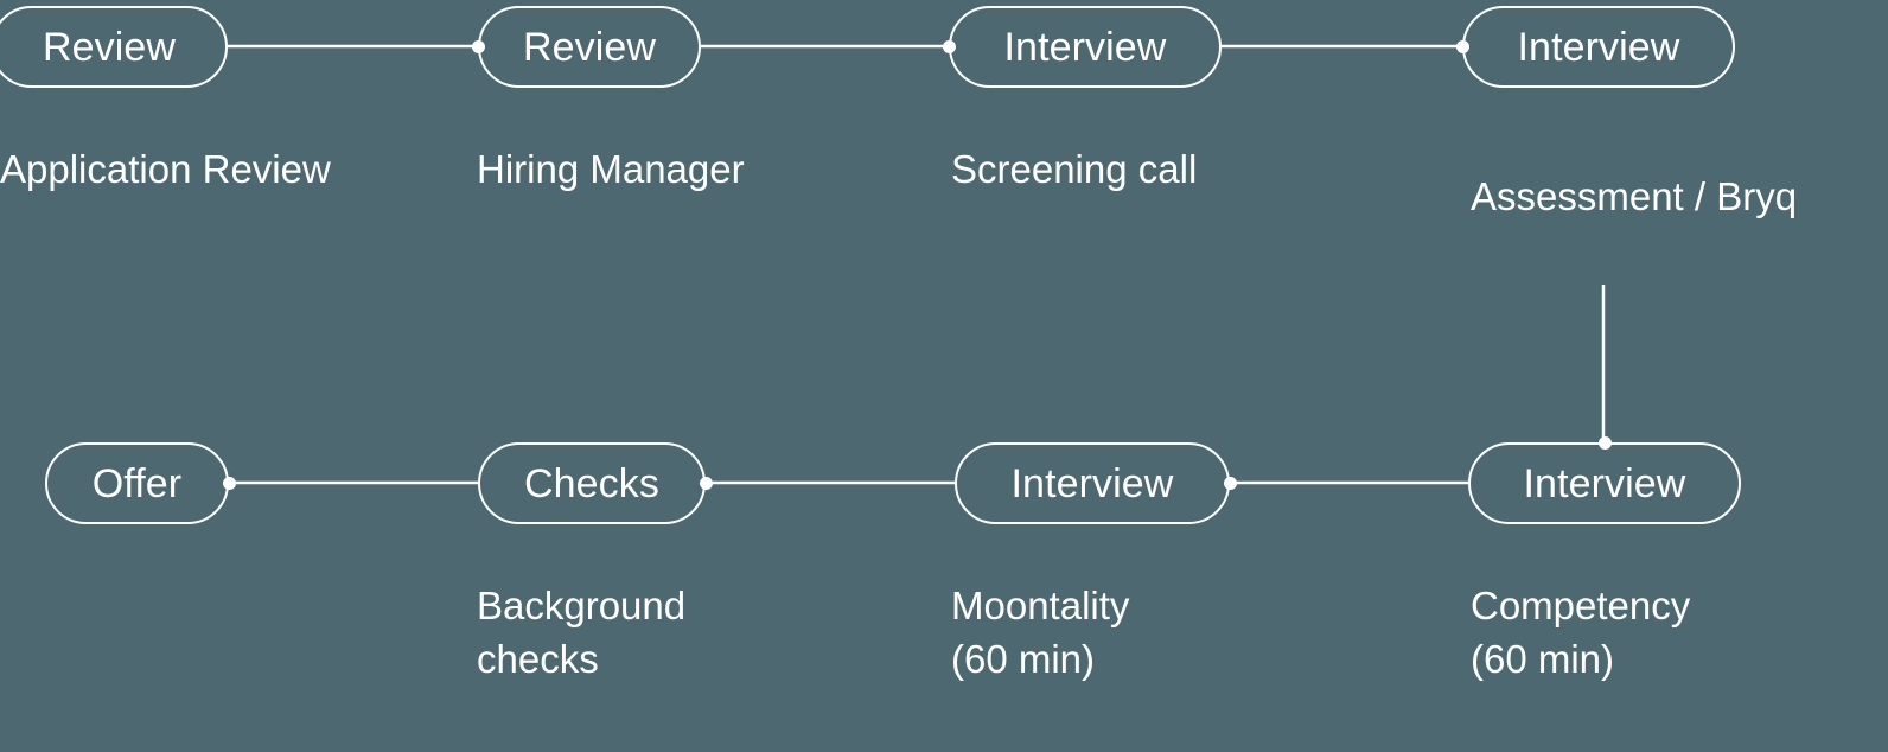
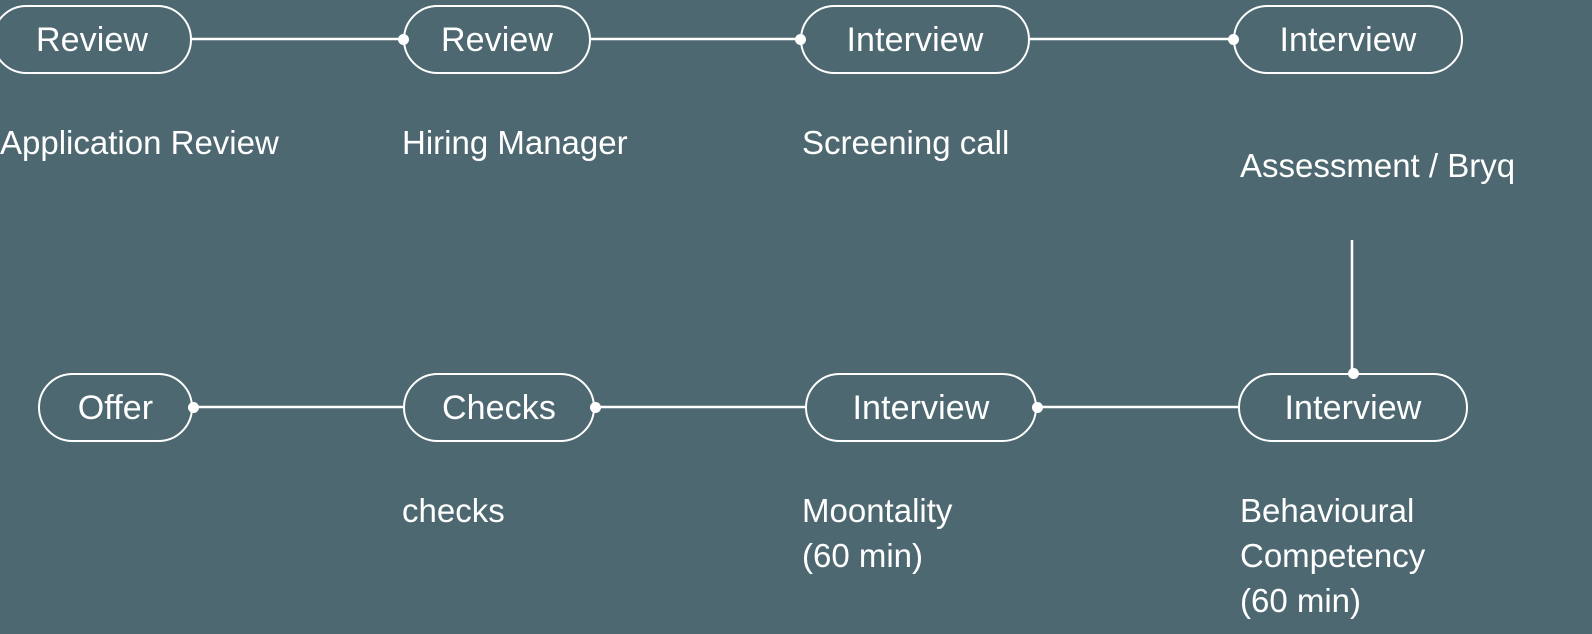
  Review
  Review
  Interview
  Interview
  Offer
  Checks
  Interview
  Interview
  Application Review
  Hiring Manager
  Screening call
  Assessment / Bryq
- Background
  checks
  Moontality
  (60 min)
+ Behavioural
  Competency
  (60 min)
